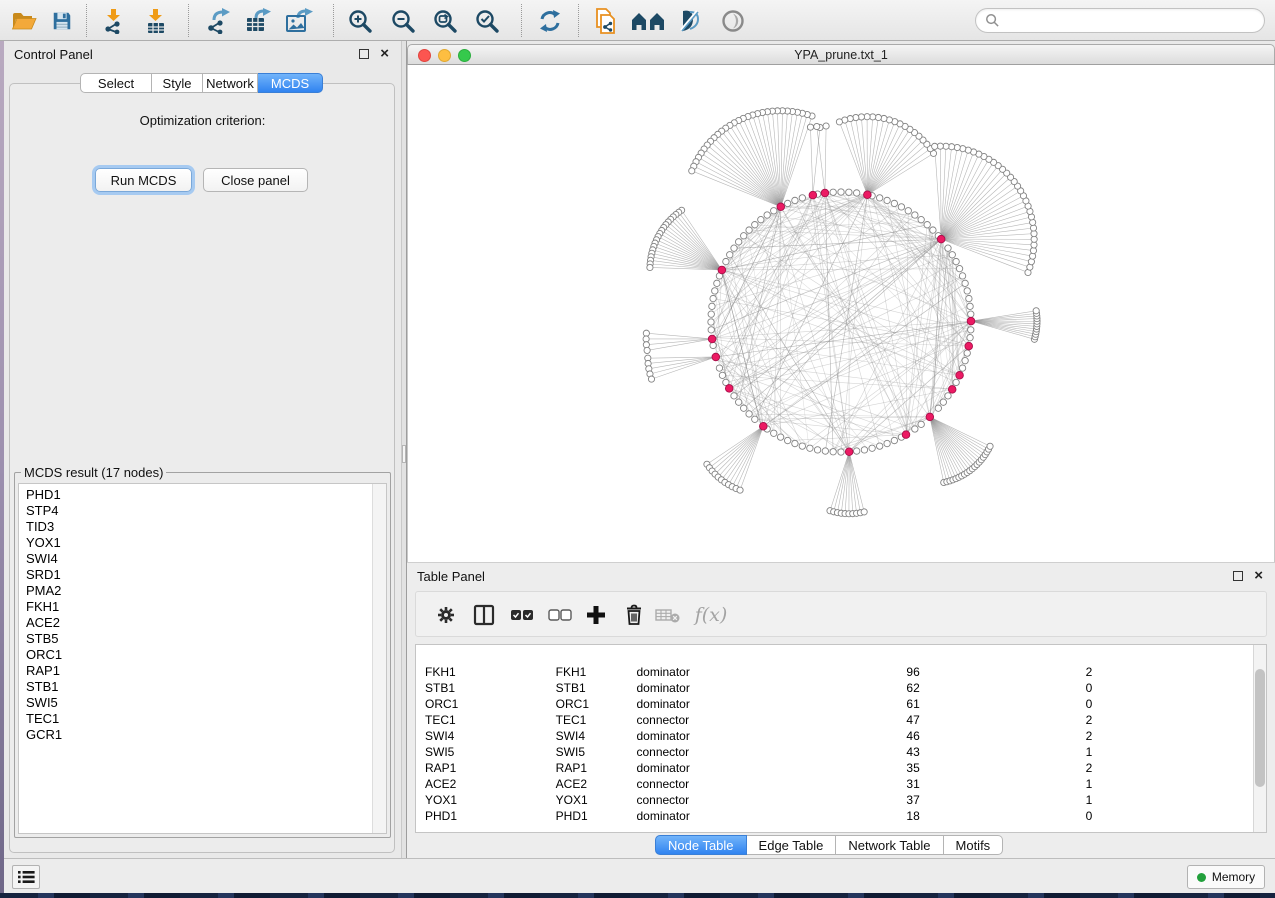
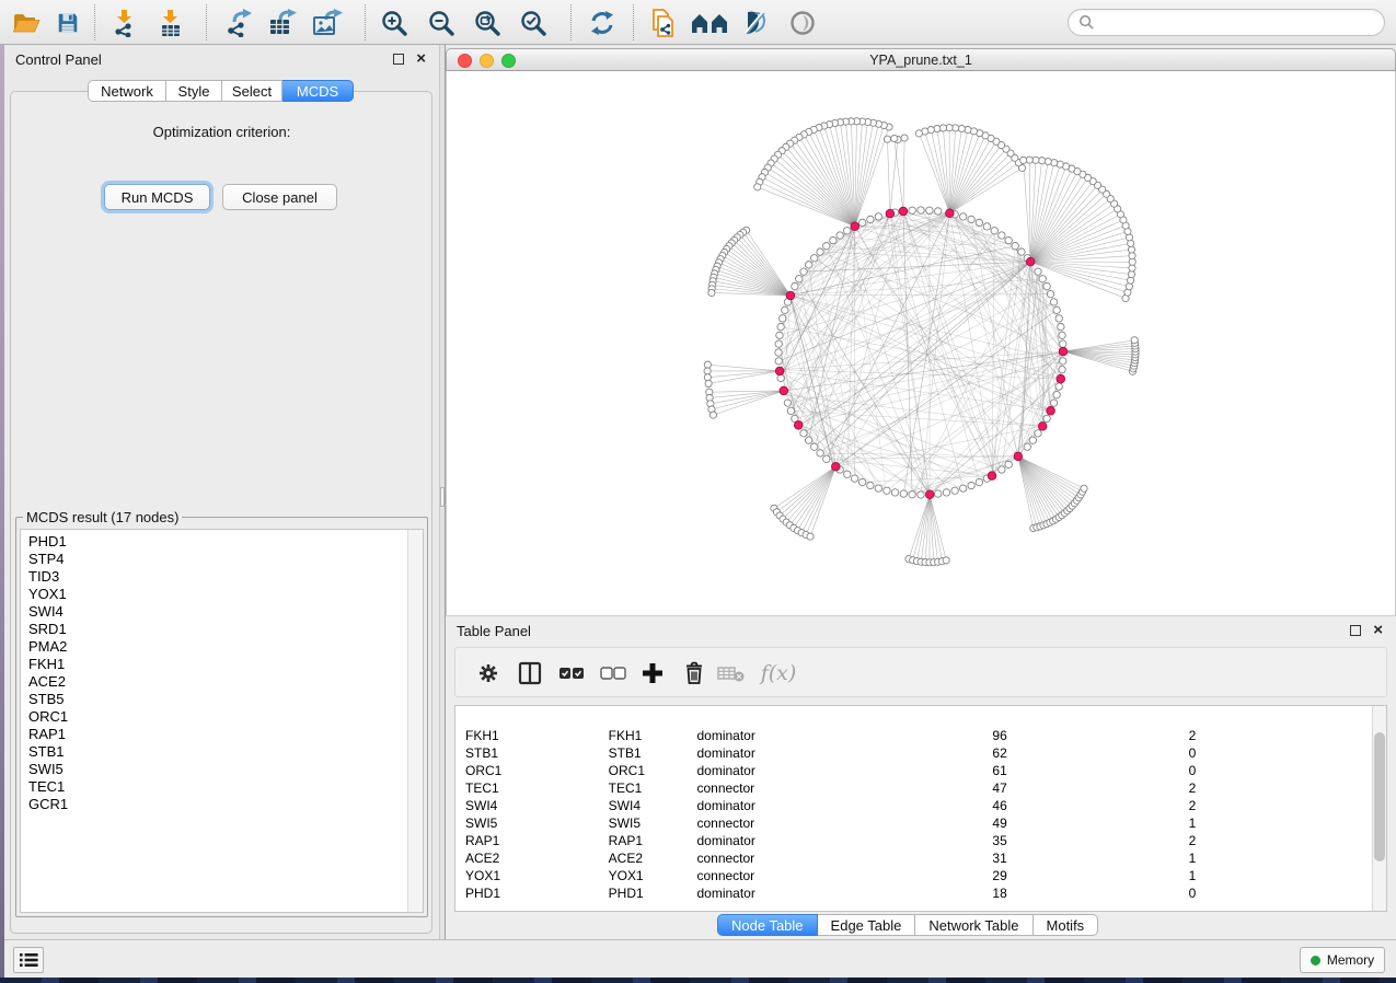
  Control Panel
  ×
- Select
+ Network
  Style
- Network
+ Select
  MCDS
  Optimization criterion:
  Run MCDS
  Close panel
  MCDS result (17 nodes)
  PHD1
  STP4
  TID3
  YOX1
  SWI4
  SRD1
  PMA2
  FKH1
  ACE2
  STB5
  ORC1
  RAP1
  STB1
  SWI5
  TEC1
  GCR1
  YPA_prune.txt_1
  Table Panel
  ×
  f(x)
  FKH1
  FKH1
  dominator
  96
  2
  STB1
  STB1
  dominator
  62
  0
  ORC1
  ORC1
  dominator
  61
  0
  TEC1
  TEC1
  connector
  47
  2
  SWI4
  SWI4
  dominator
  46
  2
  SWI5
  SWI5
  connector
- 43
+ 49
  1
  RAP1
  RAP1
  dominator
  35
  2
  ACE2
  ACE2
  connector
  31
  1
  YOX1
  YOX1
  connector
- 37
+ 29
  1
  PHD1
  PHD1
  dominator
  18
  0
  Node Table
  Edge Table
  Network Table
  Motifs
  Memory
